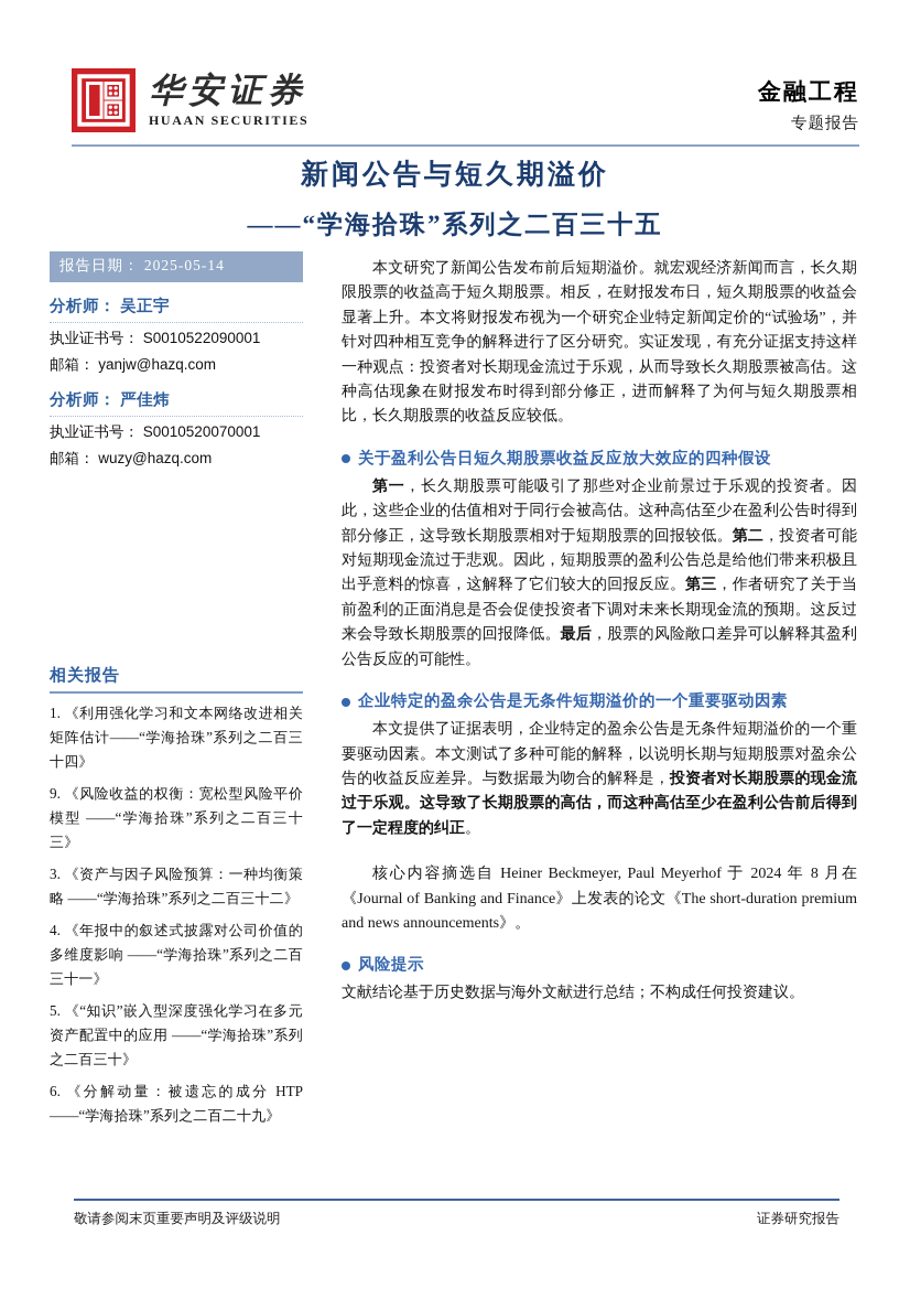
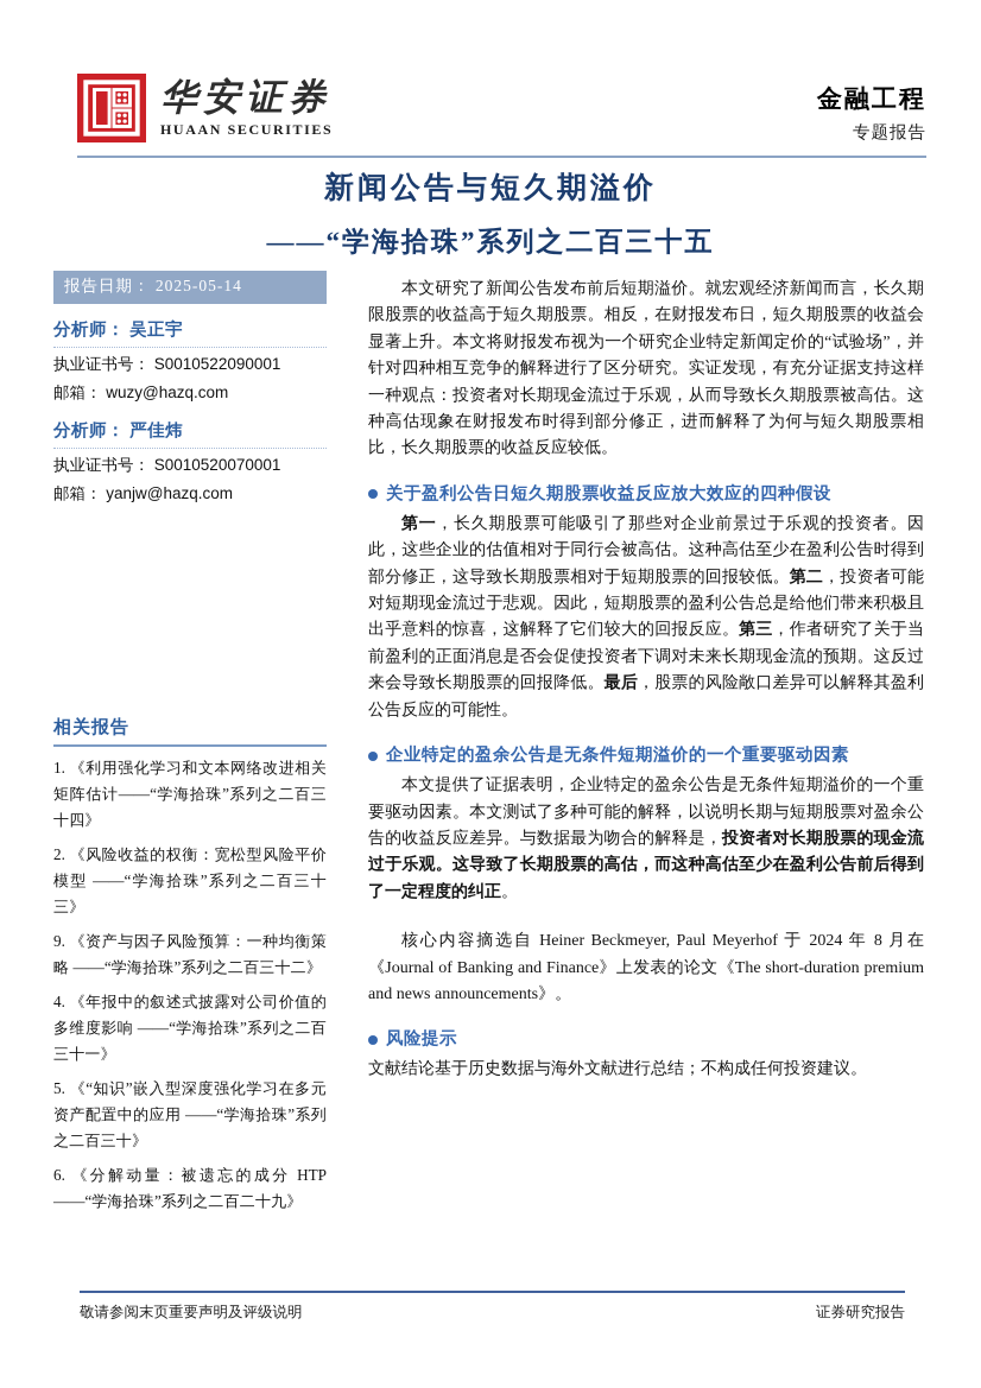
  华安证券
  HUAAN SECURITIES
  金融工程
  专题报告
  新闻公告与短久期溢价
  ——“学海拾珠”系列之二百三十五
  报告日期： 2025-05-14
  分析师： 吴正宇
  执业证书号： S0010522090001
- 邮箱： yanjw@hazq.com
+ 邮箱： wuzy@hazq.com
  分析师： 严佳炜
  执业证书号： S0010520070001
- 邮箱： wuzy@hazq.com
+ 邮箱： yanjw@hazq.com
  相关报告
  1. 《利用强化学习和文本网络改进相关矩阵估计——“学海拾珠”系列之二百三十四》
- 9. 《风险收益的权衡：宽松型风险平价模型 ——“学海拾珠”系列之二百三十三》
+ 2. 《风险收益的权衡：宽松型风险平价模型 ——“学海拾珠”系列之二百三十三》
- 3. 《资产与因子风险预算：一种均衡策略 ——“学海拾珠”系列之二百三十二》
+ 9. 《资产与因子风险预算：一种均衡策略 ——“学海拾珠”系列之二百三十二》
  4. 《年报中的叙述式披露对公司价值的多维度影响 ——“学海拾珠”系列之二百三十一》
  5. 《“知识”嵌入型深度强化学习在多元资产配置中的应用 ——“学海拾珠”系列之二百三十》
  6. 《分解动量：被遗忘的成分 HTP ——“学海拾珠”系列之二百二十九》
  本文研究了新闻公告发布前后短期溢价。就宏观经济新闻而言，长久期限股票的收益高于短久期股票。相反，在财报发布日，短久期股票的收益会显著上升。本文将财报发布视为一个研究企业特定新闻定价的“试验场”，并针对四种相互竞争的解释进行了区分研究。实证发现，有充分证据支持这样一种观点：投资者对长期现金流过于乐观，从而导致长久期股票被高估。这种高估现象在财报发布时得到部分修正，进而解释了为何与短久期股票相比，长久期股票的收益反应较低。
  关于盈利公告日短久期股票收益反应放大效应的四种假设
  第一，长久期股票可能吸引了那些对企业前景过于乐观的投资者。因此，这些企业的估值相对于同行会被高估。这种高估至少在盈利公告时得到部分修正，这导致长期股票相对于短期股票的回报较低。第二，投资者可能对短期现金流过于悲观。因此，短期股票的盈利公告总是给他们带来积极且出乎意料的惊喜，这解释了它们较大的回报反应。第三，作者研究了关于当前盈利的正面消息是否会促使投资者下调对未来长期现金流的预期。这反过来会导致长期股票的回报降低。最后，股票的风险敞口差异可以解释其盈利公告反应的可能性。
  企业特定的盈余公告是无条件短期溢价的一个重要驱动因素
  本文提供了证据表明，企业特定的盈余公告是无条件短期溢价的一个重要驱动因素。本文测试了多种可能的解释，以说明长期与短期股票对盈余公告的收益反应差异。与数据最为吻合的解释是，投资者对长期股票的现金流过于乐观。这导致了长期股票的高估，而这种高估至少在盈利公告前后得到了一定程度的纠正。
  核心内容摘选自 Heiner Beckmeyer, Paul Meyerhof 于 2024 年 8 月在《Journal of Banking and Finance》上发表的论文《The short-duration premium and news announcements》。
  风险提示
  文献结论基于历史数据与海外文献进行总结；不构成任何投资建议。
  敬请参阅末页重要声明及评级说明
  证券研究报告
